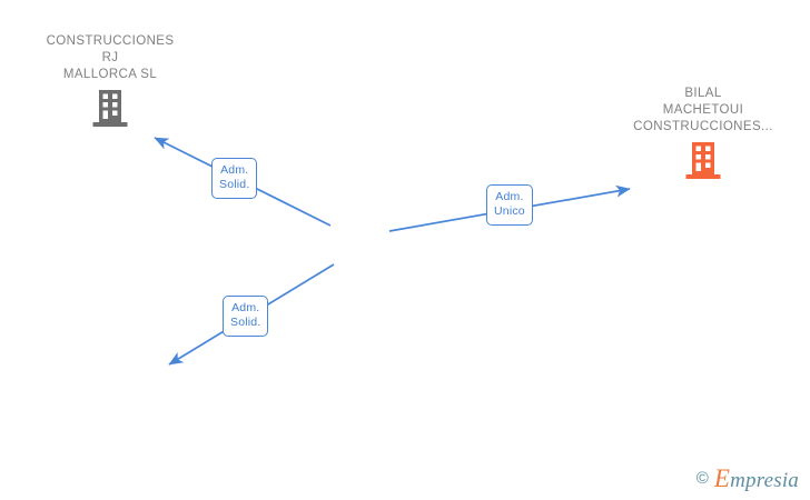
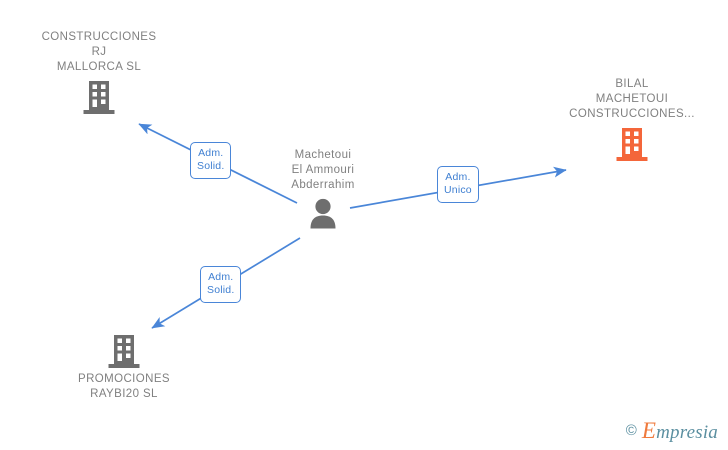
  CONSTRUCCIONES
  RJ
  MALLORCA SL
  BILAL
  MACHETOUI
  CONSTRUCCIONES...
+ Machetoui
+ El Ammouri
+ Abderrahim
+ PROMOCIONES
+ RAYBI20 SL
  Adm.
  Solid.
  Adm.
  Unico
  Adm.
  Solid.
  ©
  Empresia
